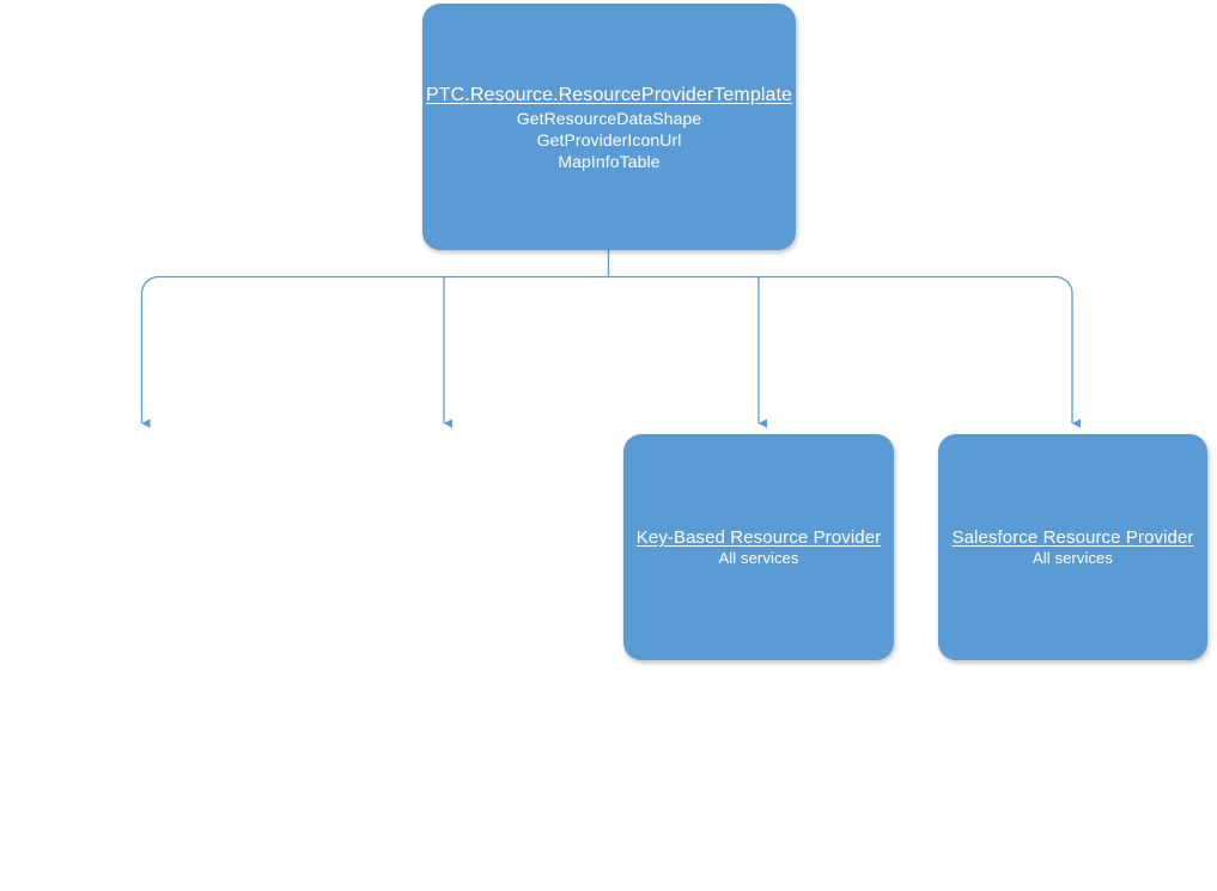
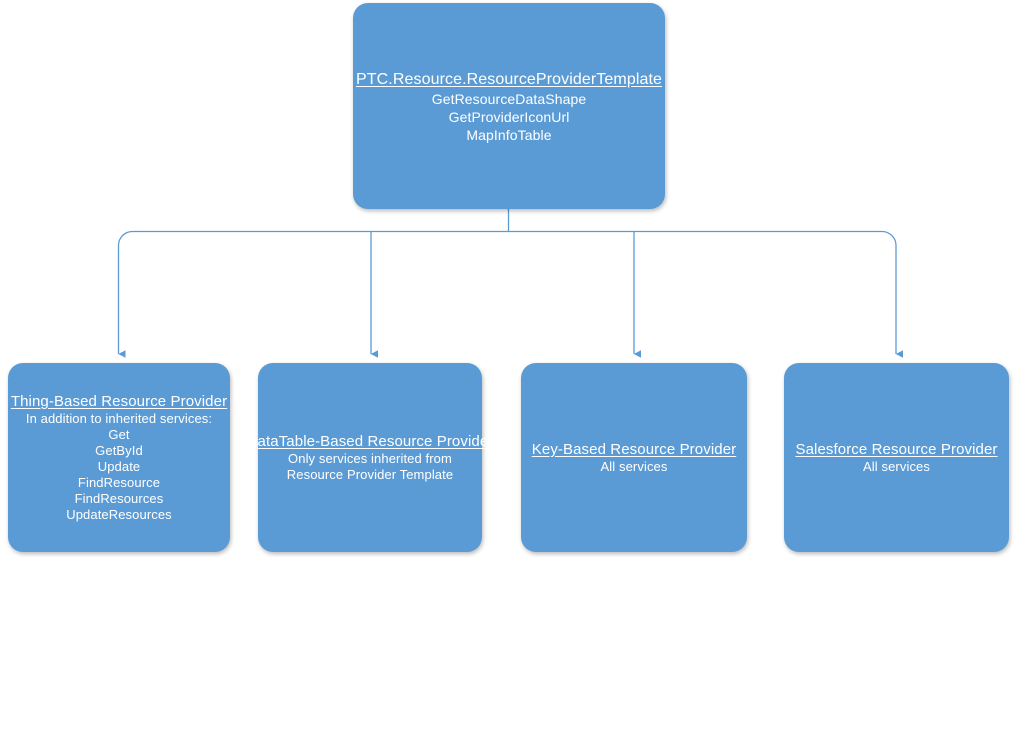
  PTC.Resource.ResourceProviderTemplate
  GetResourceDataShape
  GetProviderIconUrl
  MapInfoTable
+ Thing-Based Resource Provider
+ In addition to inherited services:
+ Get
+ GetById
+ Update
+ FindResource
+ FindResources
+ UpdateResources
+ DataTable-Based Resource Provider
+ Only services inherited from Resource Provider Template
  Key-Based Resource Provider
  All services
  Salesforce Resource Provider
  All services
